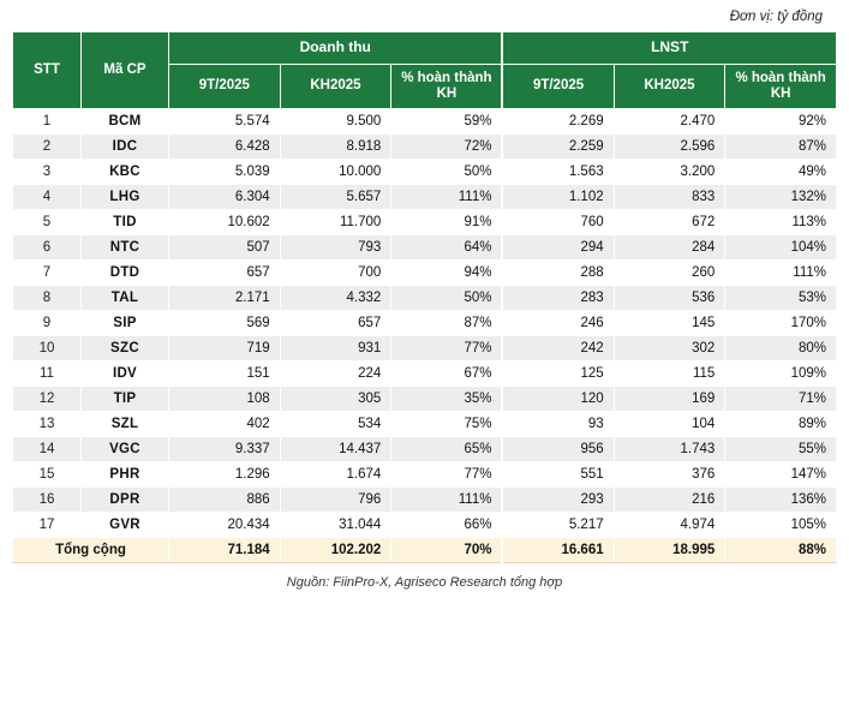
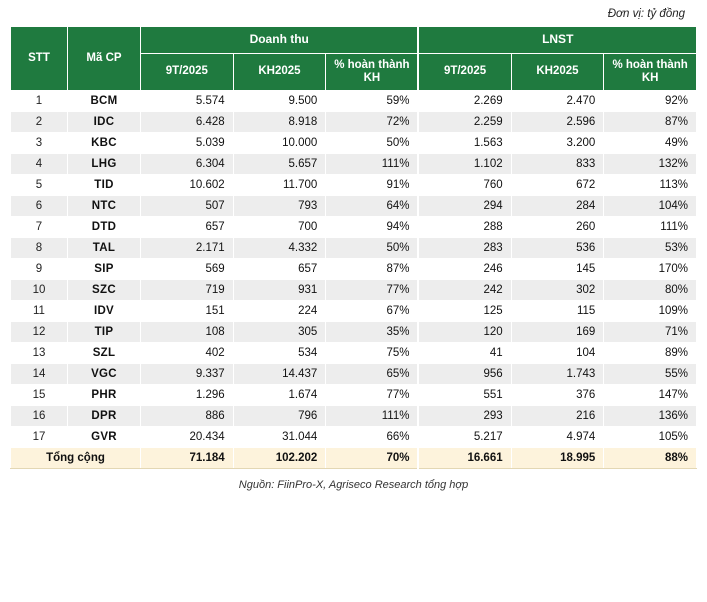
  Đơn vị: tỷ đồng
  STT	Mã CP	Doanh thu	LNST
  9T/2025	KH2025	% hoàn thành KH	9T/2025	KH2025	% hoàn thành KH
  1	BCM	5.574	9.500	59%	2.269	2.470	92%
  2	IDC	6.428	8.918	72%	2.259	2.596	87%
  3	KBC	5.039	10.000	50%	1.563	3.200	49%
  4	LHG	6.304	5.657	111%	1.102	833	132%
  5	TID	10.602	11.700	91%	760	672	113%
  6	NTC	507	793	64%	294	284	104%
  7	DTD	657	700	94%	288	260	111%
  8	TAL	2.171	4.332	50%	283	536	53%
  9	SIP	569	657	87%	246	145	170%
  10	SZC	719	931	77%	242	302	80%
  11	IDV	151	224	67%	125	115	109%
  12	TIP	108	305	35%	120	169	71%
- 13	SZL	402	534	75%	93	104	89%
+ 13	SZL	402	534	75%	41	104	89%
  14	VGC	9.337	14.437	65%	956	1.743	55%
  15	PHR	1.296	1.674	77%	551	376	147%
  16	DPR	886	796	111%	293	216	136%
  17	GVR	20.434	31.044	66%	5.217	4.974	105%
  Tổng cộng	71.184	102.202	70%	16.661	18.995	88%
  Nguồn: FiinPro-X, Agriseco Research tổng hợp
